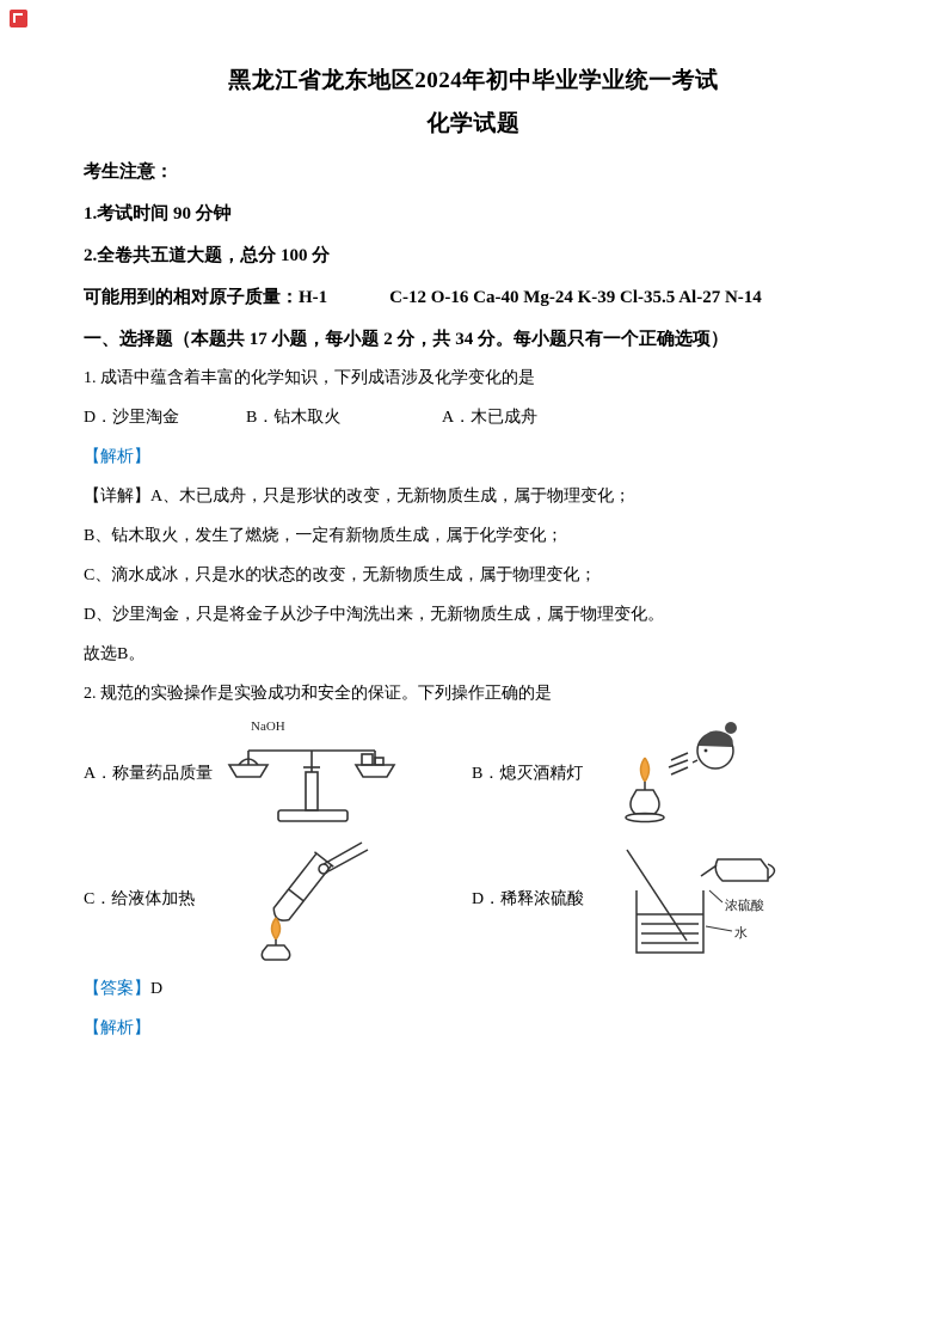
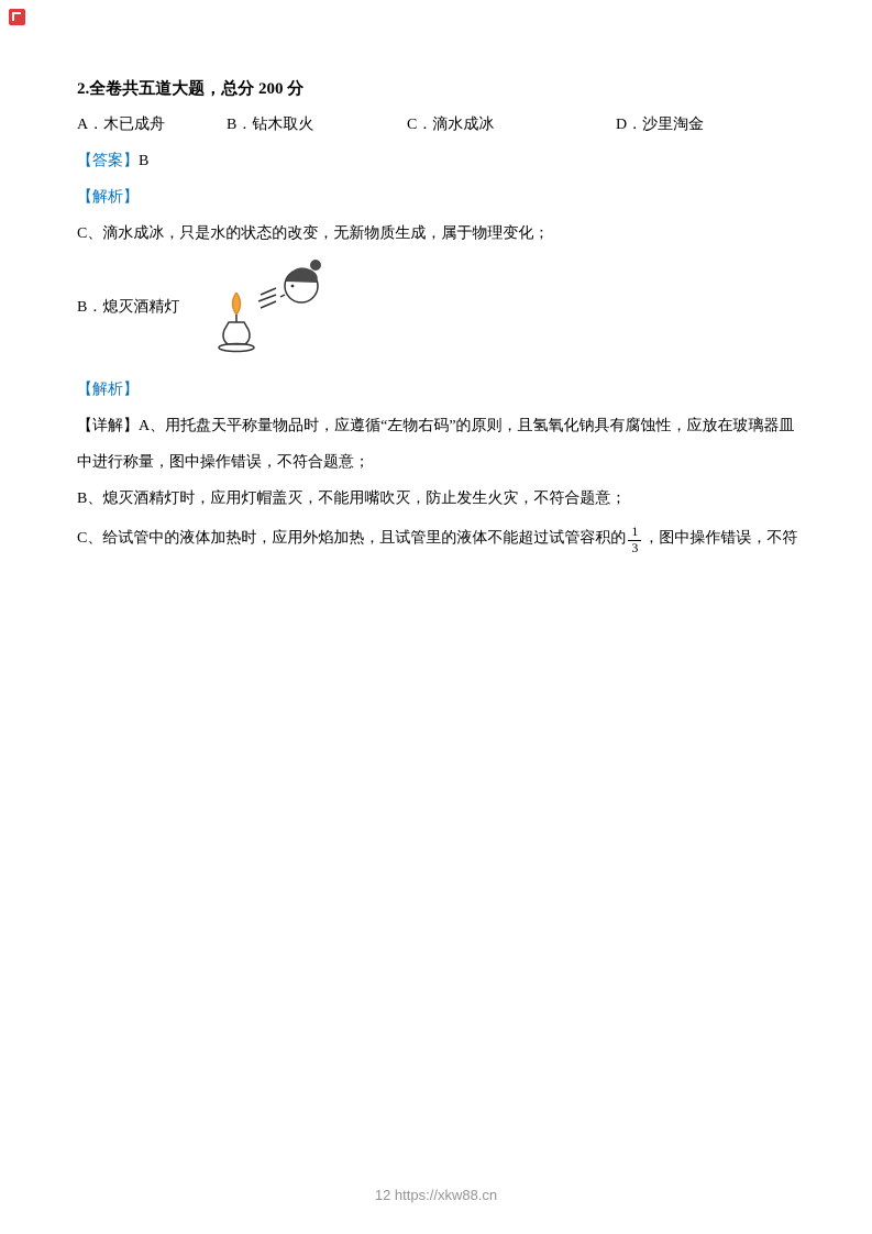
- 黑龙江省龙东地区2024年初中毕业学业统一考试
- 化学试题
- 考生注意：
- 1.考试时间 90 分钟
- 2.全卷共五道大题，总分 100 分
+ 2.全卷共五道大题，总分 200 分
- 可能用到的相对原子质量：H-1 C-12 O-16 Ca-40 Mg-24 K-39 Cl-35.5 Al-27 N-14
- 一、选择题（本题共 17 小题，每小题 2 分，共 34 分。每小题只有一个正确选项）
- 1. 成语中蕴含着丰富的化学知识，下列成语涉及化学变化的是
- D．沙里淘金
+ A．木已成舟
  B．钻木取火
+ C．滴水成冰
- A．木已成舟
+ D．沙里淘金
+ 【答案】B
  【解析】
- 【详解】A、木已成舟，只是形状的改变，无新物质生成，属于物理变化；
- B、钻木取火，发生了燃烧，一定有新物质生成，属于化学变化；
  C、滴水成冰，只是水的状态的改变，无新物质生成，属于物理变化；
- D、沙里淘金，只是将金子从沙子中淘洗出来，无新物质生成，属于物理变化。
- 故选B。
- 2. 规范的实验操作是实验成功和安全的保证。下列操作正确的是
- A．称量药品质量
- NaOH
  B．熄灭酒精灯
- C．给液体加热
- D．稀释浓硫酸
- 浓硫酸
- 水
- 【答案】D
  【解析】
+ 【详解】A、用托盘天平称量物品时，应遵循“左物右码”的原则，且氢氧化钠具有腐蚀性，应放在玻璃器皿
+ 中进行称量，图中操作错误，不符合题意；
+ B、熄灭酒精灯时，应用灯帽盖灭，不能用嘴吹灭，防止发生火灾，不符合题意；
+ C、给试管中的液体加热时，应用外焰加热，且试管里的液体不能超过试管容积的
+ 1
+ 3
+ ，图中操作错误，不符
+ 12 https://xkw88.cn
